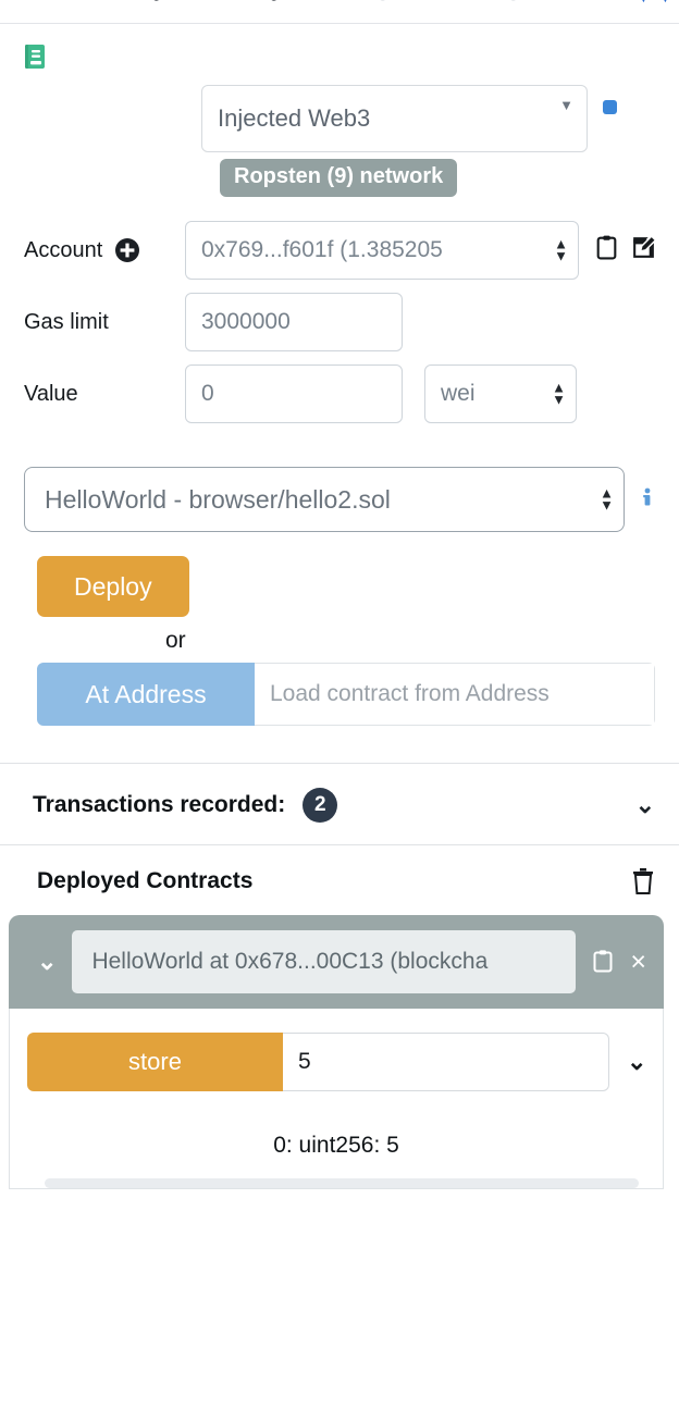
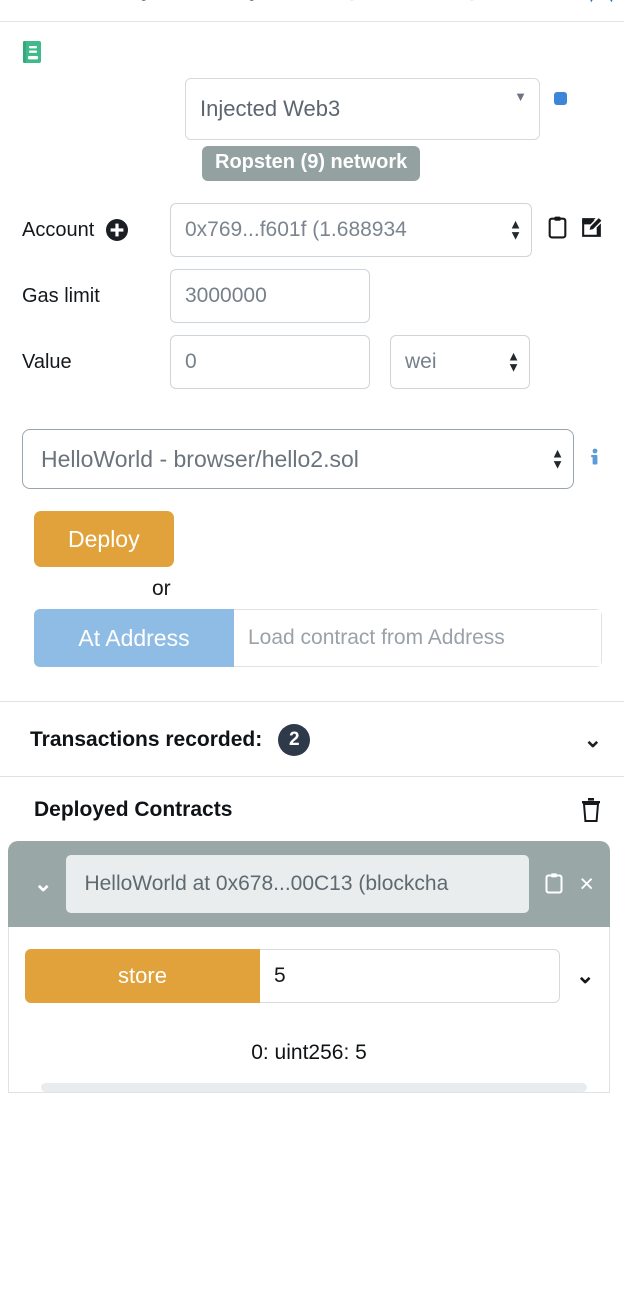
  Injected Web3
  ▼
  Ropsten (9) network
  Account
- 0x769...f601f (1.385205
+ 0x769...f601f (1.688934
  ▲
  ▼
  Gas limit
  3000000
  Value
  0
  wei
  ▲
  ▼
  HelloWorld - browser/hello2.sol
  ▲
  ▼
  Deploy
  or
  At Address
  Load contract from Address
  Transactions recorded:
  2
  ⌄
  Deployed Contracts
  ⌄
  HelloWorld at 0x678...00C13 (blockcha
  ×
  store
  5
  ⌄
  0: uint256: 5
